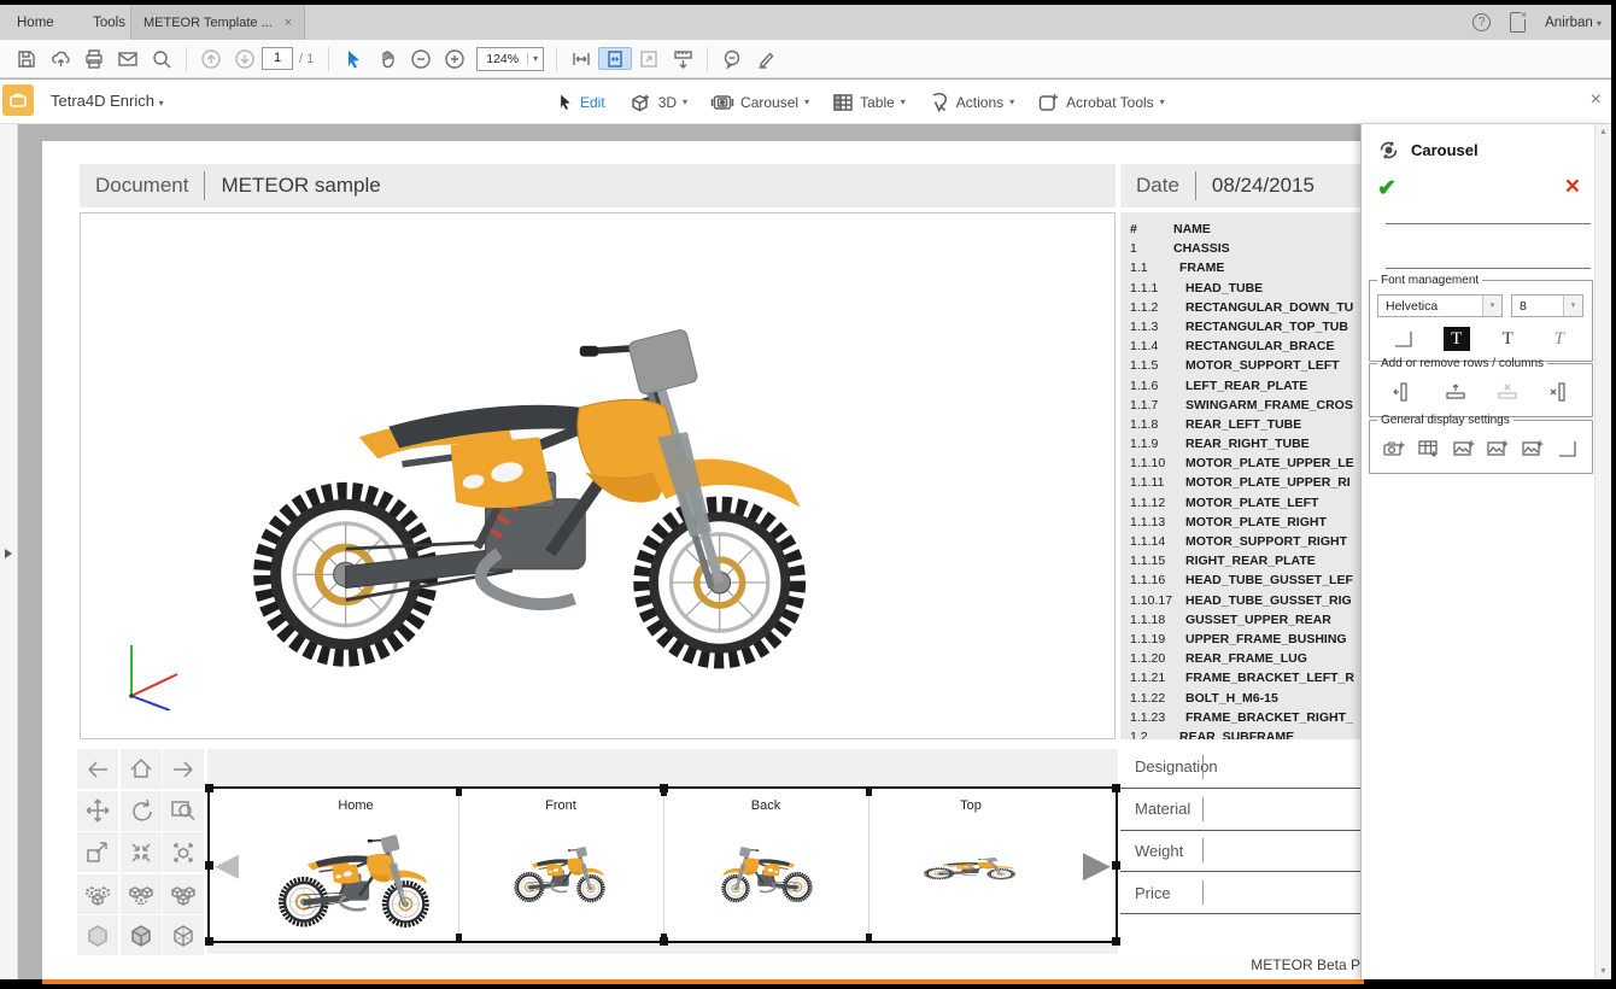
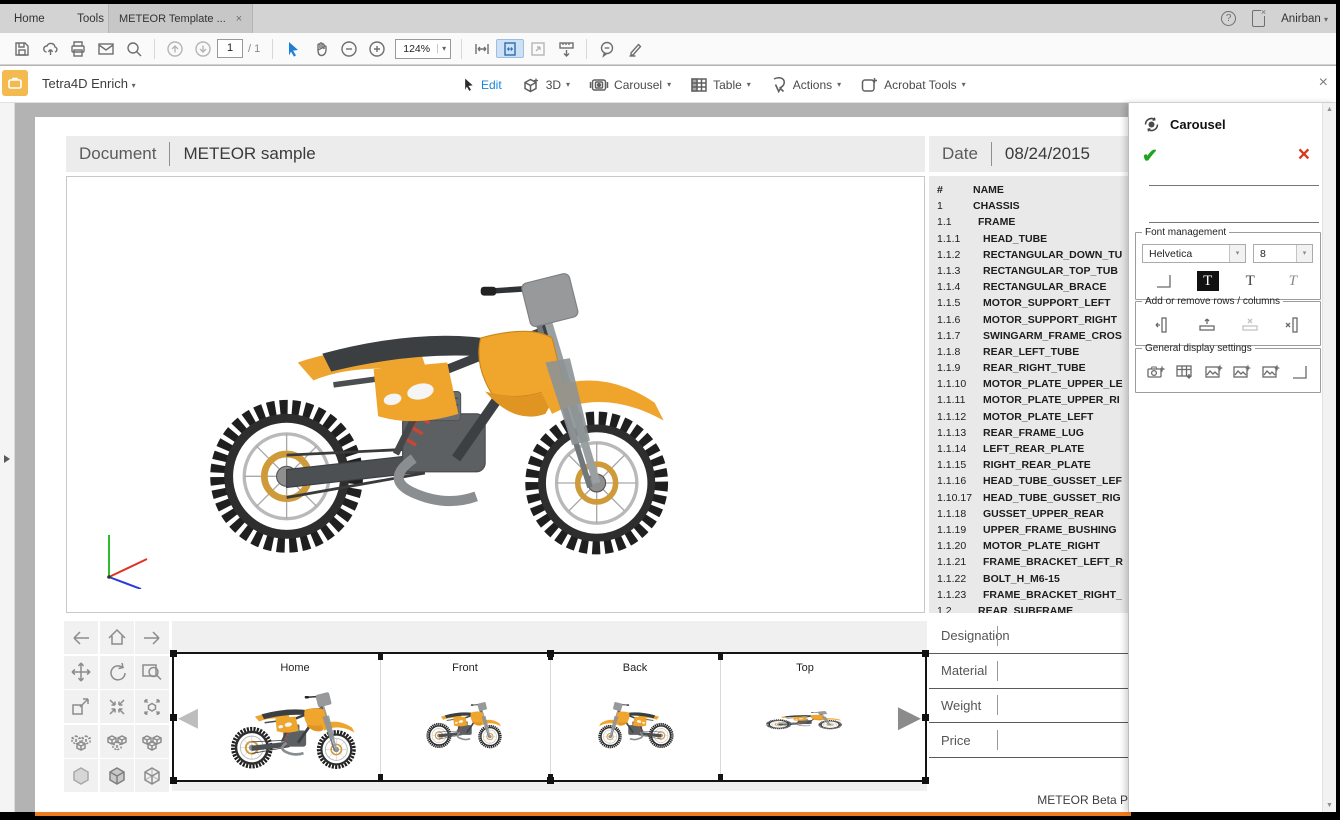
  Home Tools
  METEOR Template ...
  ×
  ?
  Anirban ▾
  1
  / 1
  124%
  ▾
  Tetra4D Enrich ▾
  Edit
  3D
  ▾
  Carousel
  ▾
  Table
  ▾
  Actions
  ▾
  Acrobat Tools
  ▾
  ×
  Document
  METEOR sample
  Date
  08/24/2015
  #
  NAME
  1
  CHASSIS
  1.1
  FRAME
  1.1.1
  HEAD_TUBE
  1.1.2
  RECTANGULAR_DOWN_TU
  1.1.3
  RECTANGULAR_TOP_TUB
  1.1.4
  RECTANGULAR_BRACE
  1.1.5
  MOTOR_SUPPORT_LEFT
  1.1.6
- LEFT_REAR_PLATE
+ MOTOR_SUPPORT_RIGHT
  1.1.7
  SWINGARM_FRAME_CROS
  1.1.8
  REAR_LEFT_TUBE
  1.1.9
  REAR_RIGHT_TUBE
  1.1.10
  MOTOR_PLATE_UPPER_LE
  1.1.11
  MOTOR_PLATE_UPPER_RI
  1.1.12
  MOTOR_PLATE_LEFT
  1.1.13
- MOTOR_PLATE_RIGHT
+ REAR_FRAME_LUG
  1.1.14
- MOTOR_SUPPORT_RIGHT
+ LEFT_REAR_PLATE
  1.1.15
  RIGHT_REAR_PLATE
  1.1.16
  HEAD_TUBE_GUSSET_LEF
  1.10.17
  HEAD_TUBE_GUSSET_RIG
  1.1.18
  GUSSET_UPPER_REAR
  1.1.19
  UPPER_FRAME_BUSHING
  1.1.20
- REAR_FRAME_LUG
+ MOTOR_PLATE_RIGHT
  1.1.21
  FRAME_BRACKET_LEFT_R
  1.1.22
  BOLT_H_M6-15
  1.1.23
  FRAME_BRACKET_RIGHT_
  1.2
  REAR_SUBFRAME
  ◀
  ▶
  Home
  Front
  Back
  Top
  Designation
  Material
  Weight
  Price
  METEOR Beta P
  Carousel
  ✔
  ×
  Font management
  Helvetica
  8
  T
  T
  T
  Add or remove rows / columns
  General display settings
